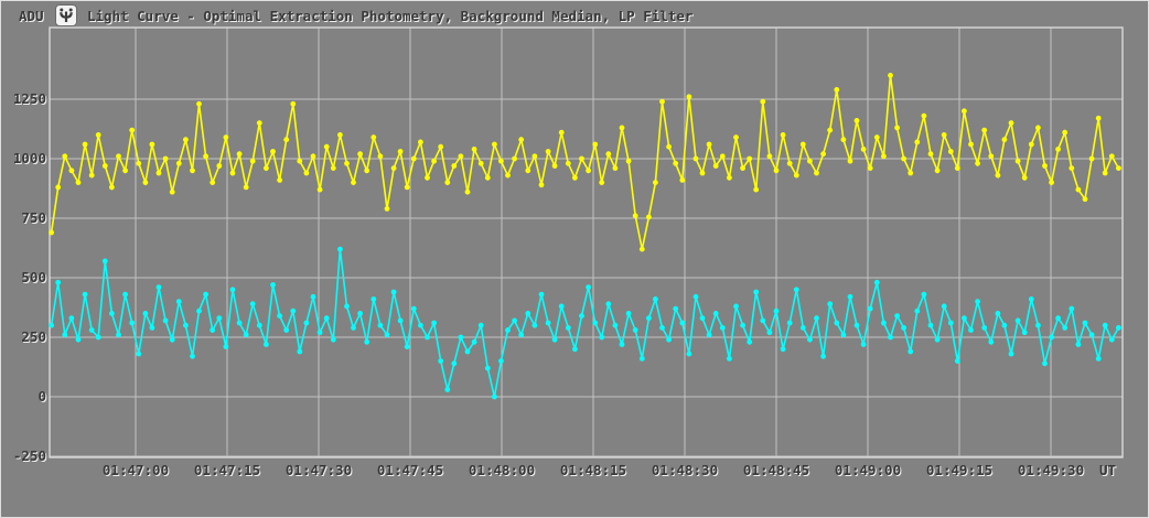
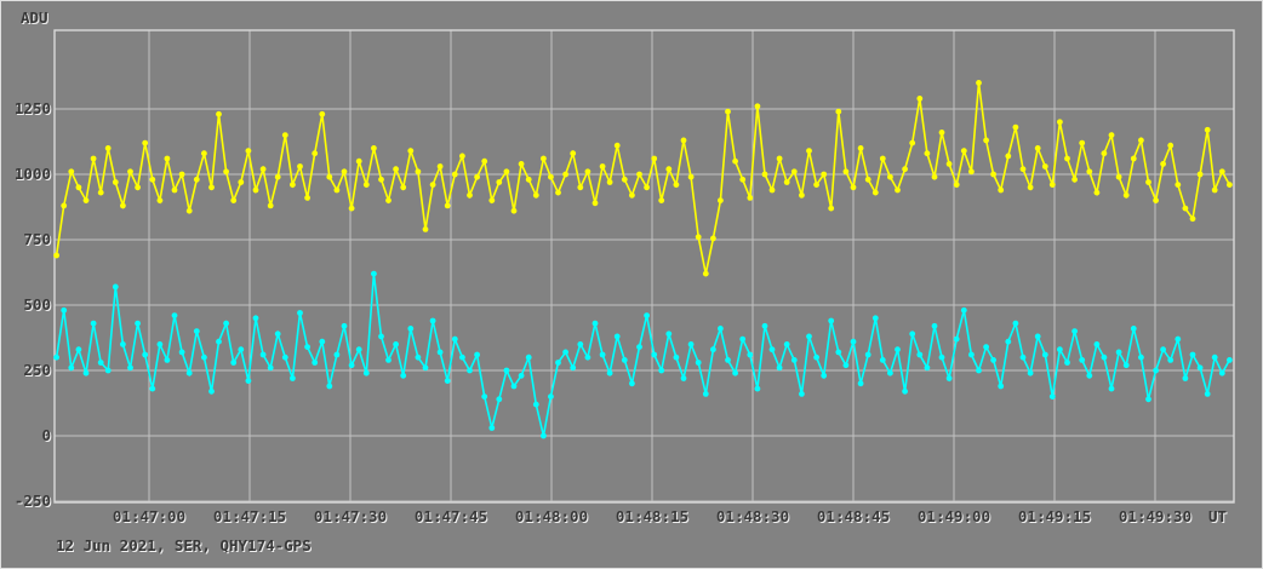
  ADU
- Light Curve - Optimal Extraction Photometry, Background Median, LP Filter
  01:47:00
  01:47:15
  01:47:30
  01:47:45
  01:48:00
  01:48:15
  01:48:30
  01:48:45
  01:49:00
  01:49:15
  01:49:30
  1250
  1000
  750
  500
  250
  0
  -250
  UT
+ 12 Jun 2021, SER, QHY174-GPS
